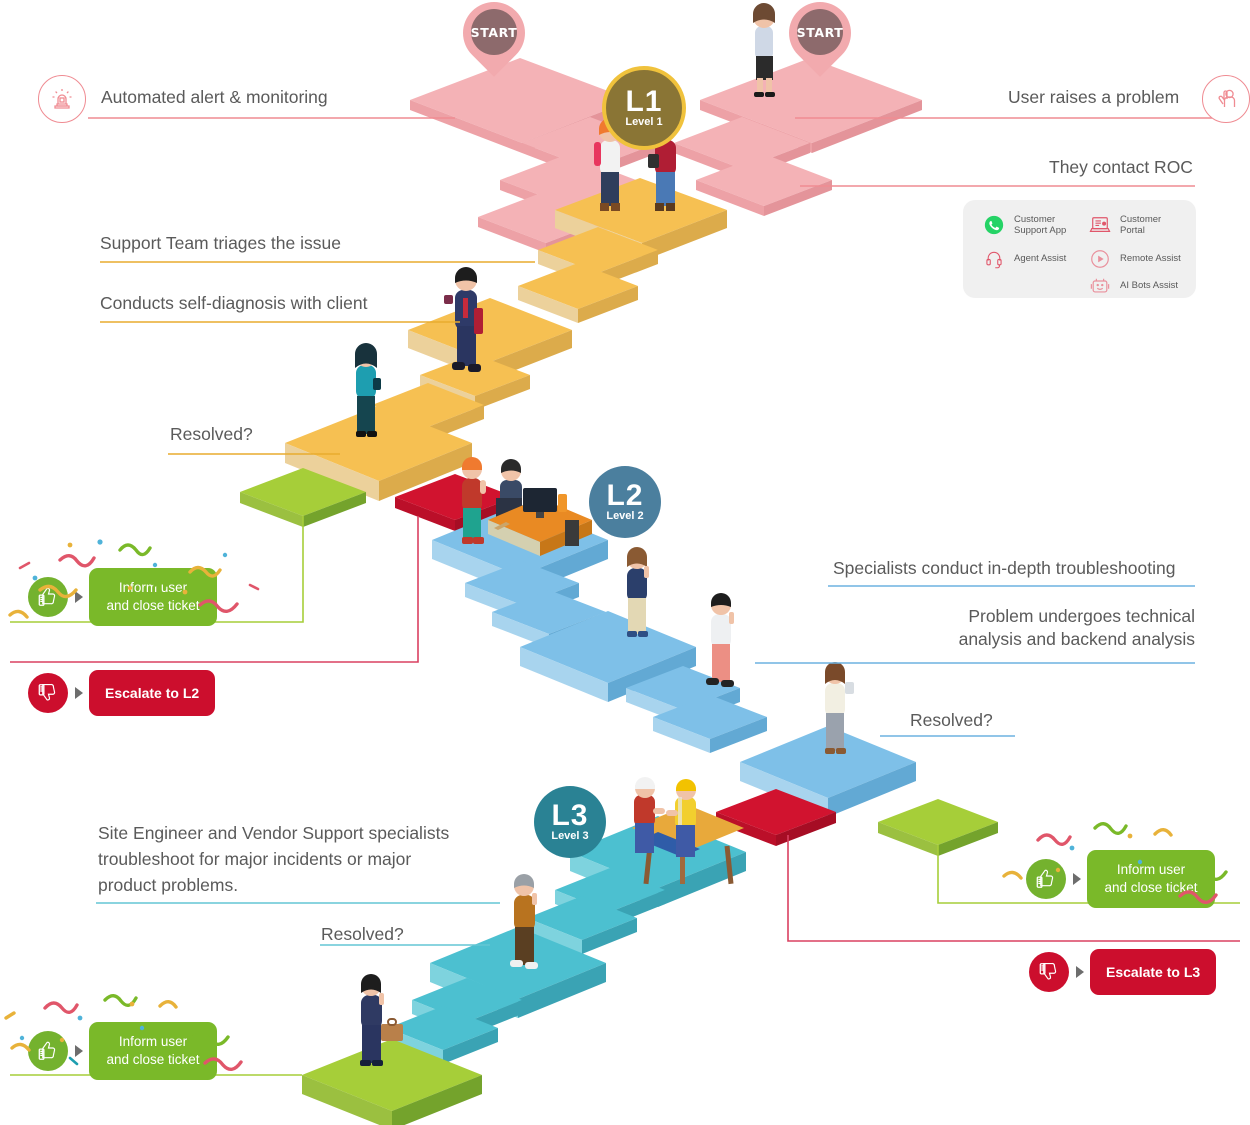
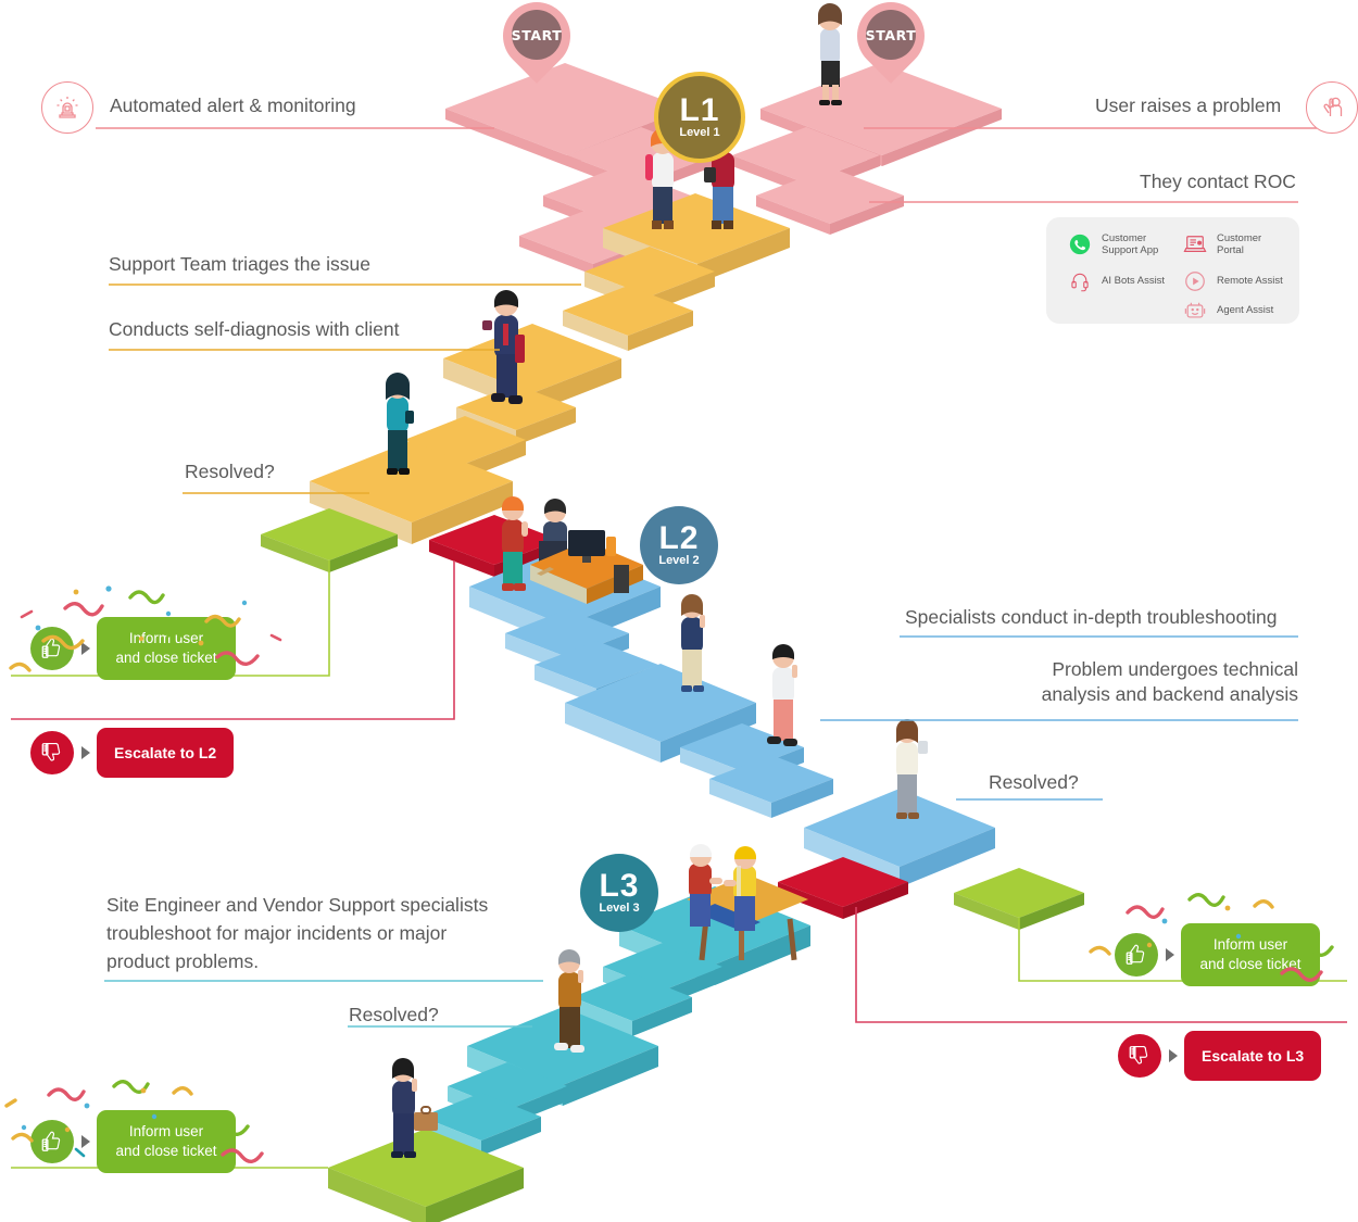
  START
  START
  L1
  Level 1
  L2
  Level 2
  L3
  Level 3
  Automated alert & monitoring
  User raises a problem
  They contact ROC
  Customer
  Support App
  Customer
  Portal
- Agent Assist
+ AI Bots Assist
  Remote Assist
- AI Bots Assist
+ Agent Assist
  Support Team triages the issue
  Conducts self-diagnosis with client
  Resolved?
  Inorm user
  and close ticket
  Escalate to L2
  Specialists conduct in-depth troubleshooting
  Problem undergoes technical
  analysis and backend analysis
  Resolved?
  Inform user
  and close ticket
  Escalate to L3
  Site Engineer and Vendor Support specialists
  troubleshoot for major incidents or major
  product problems.
  Resolved?
  Inform user
  and close ticket
